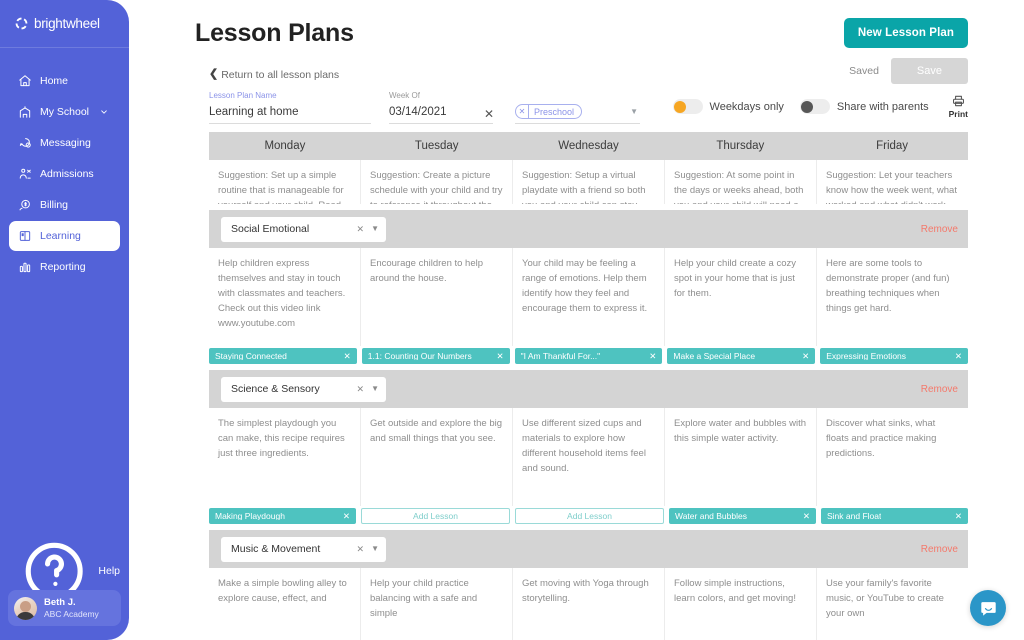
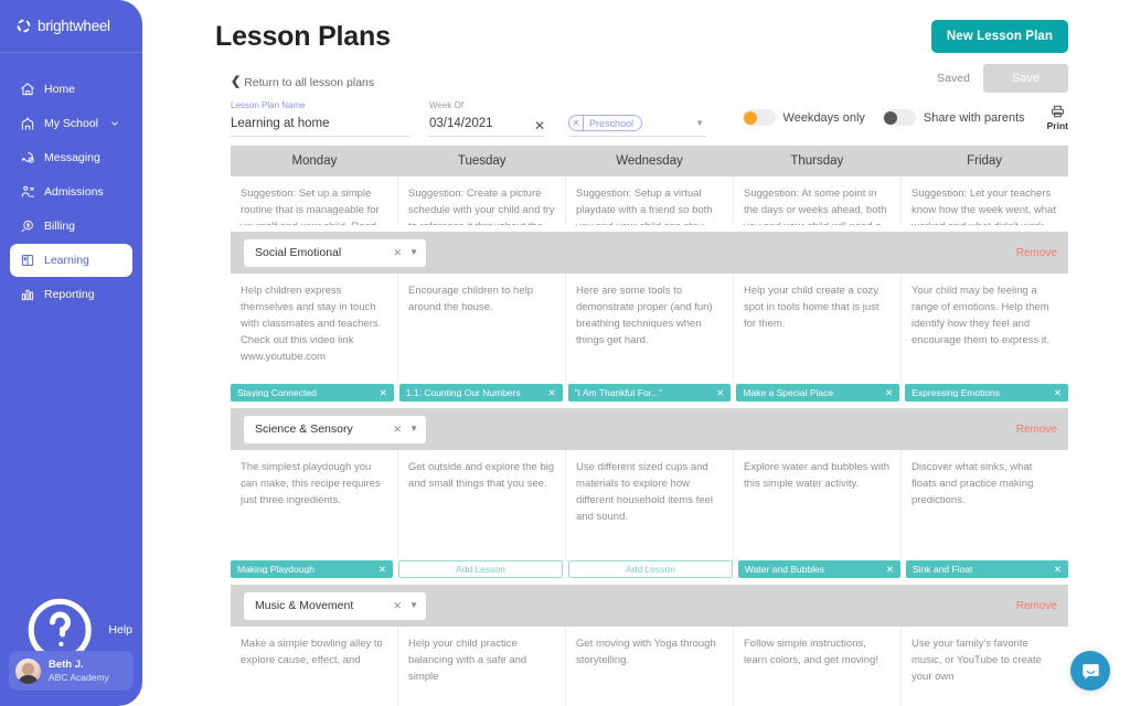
  brightwheel
  Home
  My School
  Messaging
  Admissions
  Billing
  Learning
  Reporting
  Help
  Beth J.
  ABC Academy
  Lesson Plans
  New Lesson Plan
  ❮
  Return to all lesson plans
  Lesson Plan Name
  Learning at home
  Week Of
  03/14/2021
  ✕
  ✕
  Preschool
  ▼
  Saved
  Save
  Weekdays only
  Share with parents
  Print
  Monday
  Tuesday
  Wednesday
  Thursday
  Friday
  Social Emotional
  ✕
  ▼
  Remove
  Help children express themselves and stay in touch with classmates and teachers. Check out this video link www.youtube.com
  Encourage children to help around the house.
- Your child may be feeling a range of emotions. Help them identify how they feel and encourage them to express it.
+ Here are some tools to demonstrate proper (and fun) breathing techniques when things get hard.
- Help your child create a cozy spot in your home that is just for them.
+ Help your child create a cozy spot in tools home that is just for them.
- Here are some tools to demonstrate proper (and fun) breathing techniques when things get hard.
+ Your child may be feeling a range of emotions. Help them identify how they feel and encourage them to express it.
  Staying Connected
  ✕
  1.1: Counting Our Numbers
  ✕
  "I Am Thankful For..."
  ✕
  Make a Special Place
  ✕
  Expressing Emotions
  ✕
  Science & Sensory
  ✕
  ▼
  Remove
  The simplest playdough you can make, this recipe requires just three ingredients.
  Get outside and explore the big and small things that you see.
  Use different sized cups and materials to explore how different household items feel and sound.
  Explore water and bubbles with this simple water activity.
  Discover what sinks, what floats and practice making predictions.
  Making Playdough
  ✕
  Add Lesson
  Add Lesson
  Water and Bubbles
  ✕
  Sink and Float
  ✕
  Music & Movement
  ✕
  ▼
  Remove
  Make a simple bowling alley to explore cause, effect, and
  Help your child practice balancing with a safe and simple
  Get moving with Yoga through storytelling.
  Follow simple instructions, learn colors, and get moving!
  Use your family's favorite music, or YouTube to create your own
